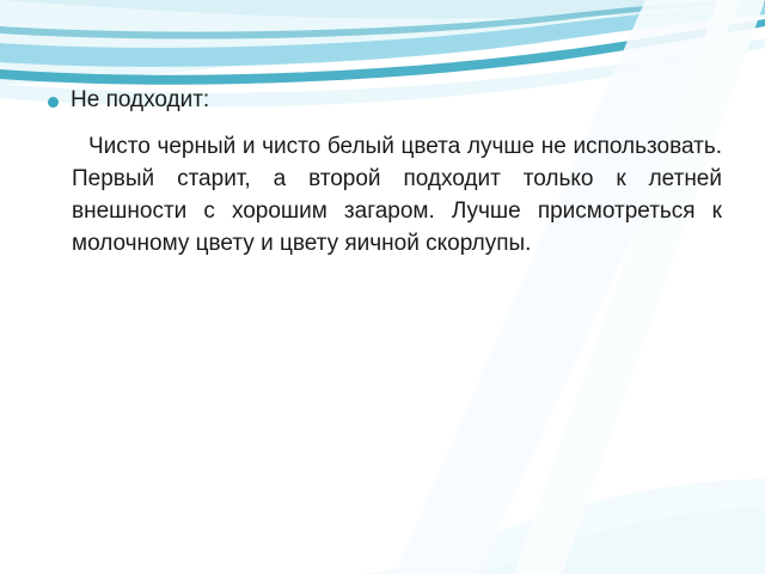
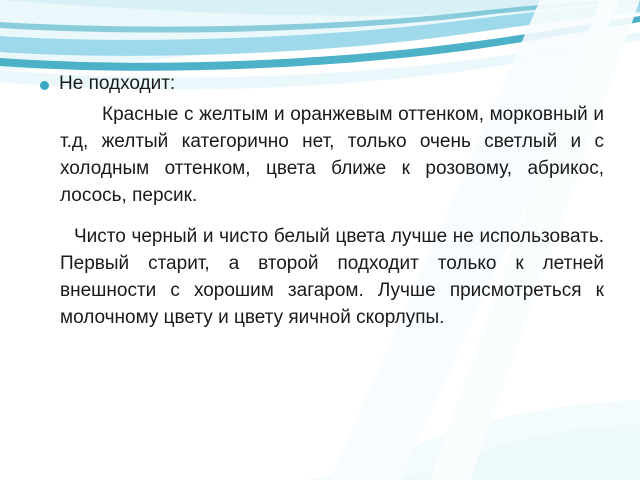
  Не подходит:
+ Красные с желтым и оранжевым оттенком, морковный и т.д, желтый категорично нет, только очень светлый и с холодным оттенком, цвета ближе к розовому, абрикос, лосось, персик.
  Чисто черный и чисто белый цвета лучше не использовать. Первый старит, а второй подходит только к летней внешности с хорошим загаром. Лучше присмотреться к молочному цвету и цвету яичной скорлупы.
